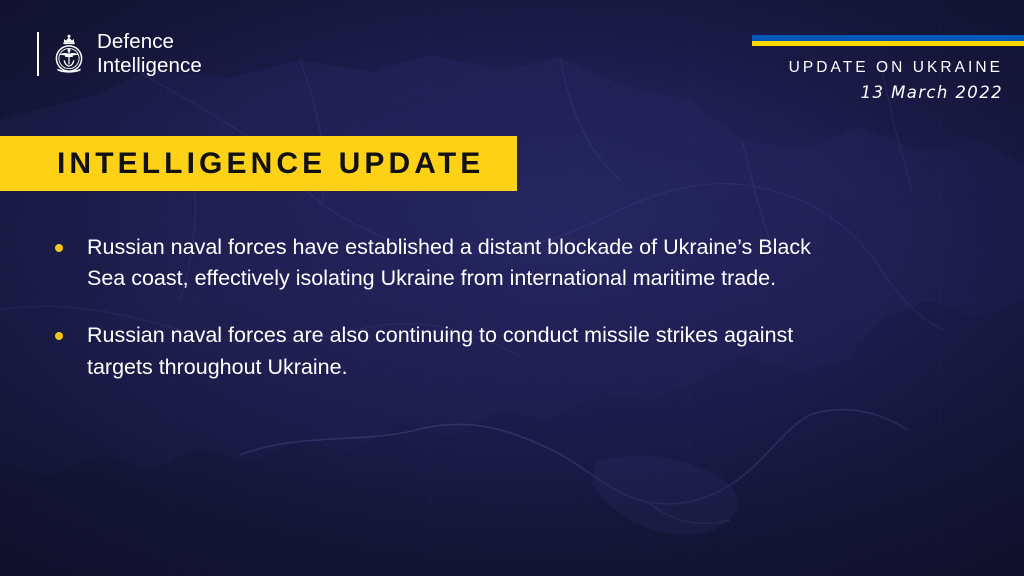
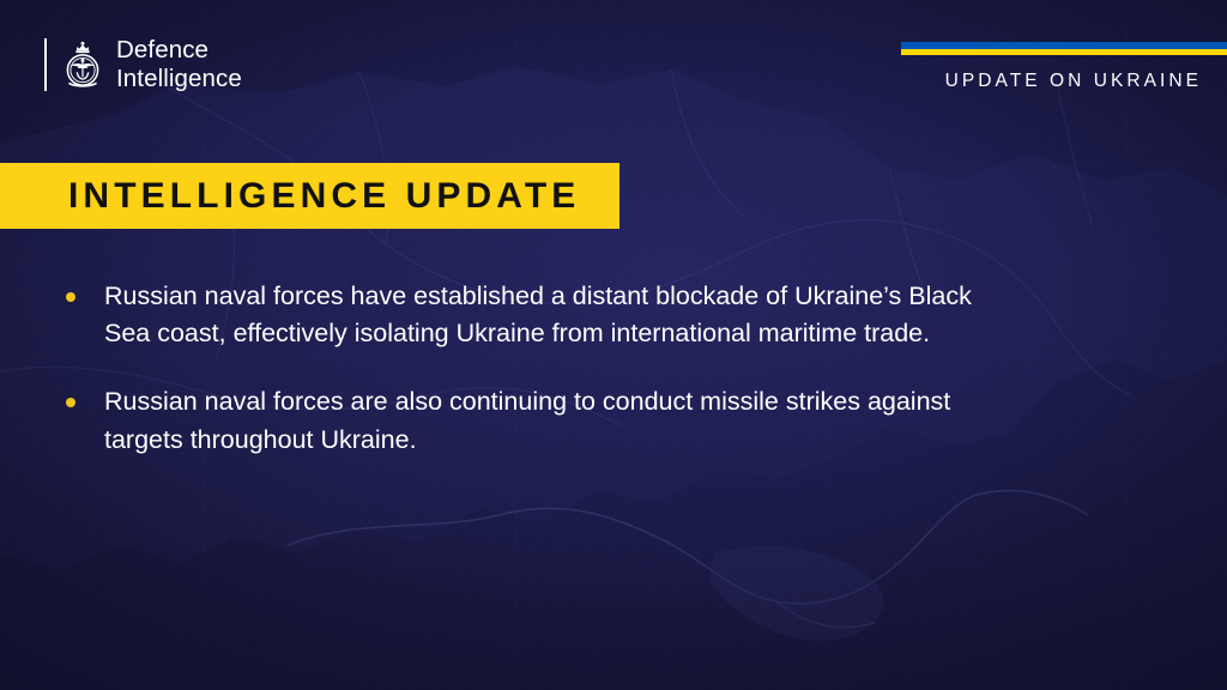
  Defence
  Intelligence
  UPDATE ON UKRAINE
- 13 March 2022
  INTELLIGENCE UPDATE
  Russian naval forces have established a distant blockade of Ukraine’s Black
  Sea coast, effectively isolating Ukraine from international maritime trade.
  Russian naval forces are also continuing to conduct missile strikes against
  targets throughout Ukraine.
